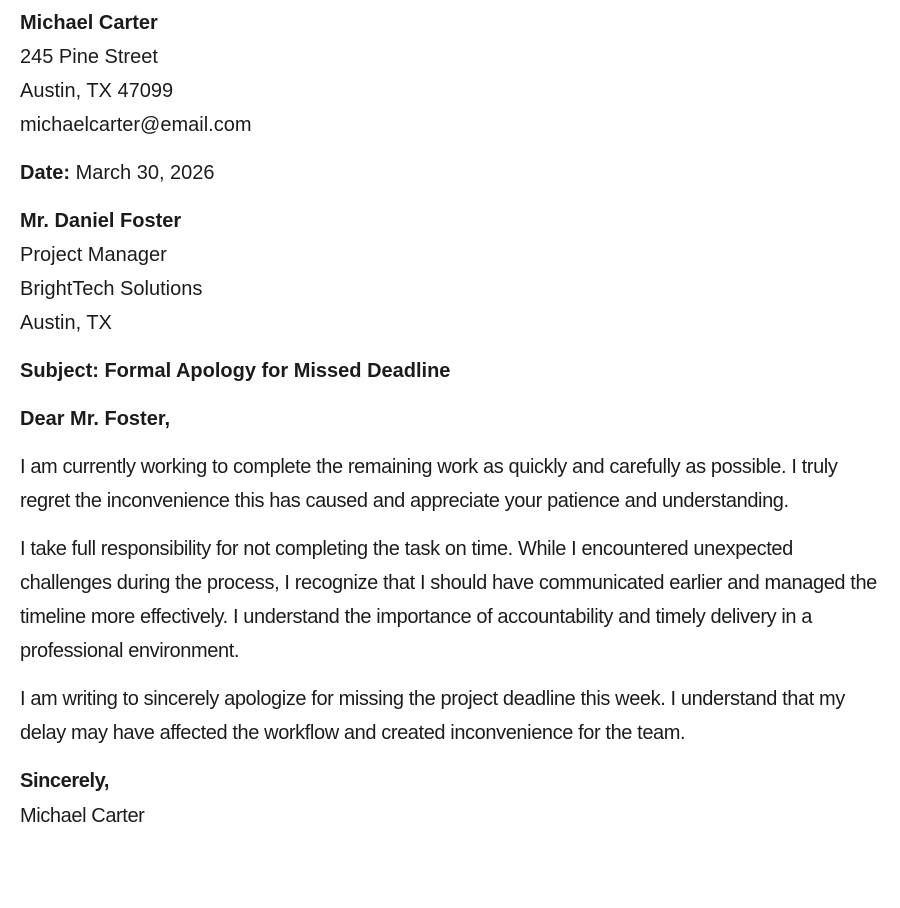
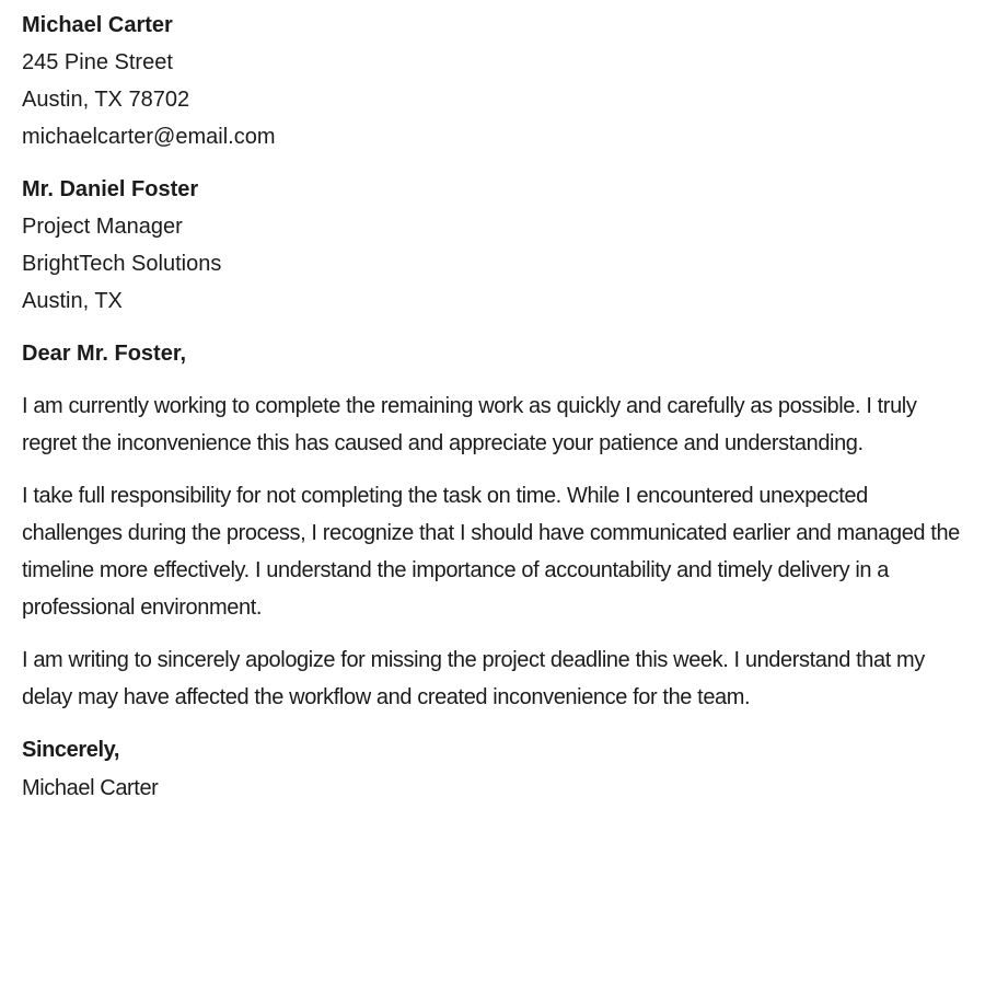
  Michael Carter
  245 Pine Street
- Austin, TX 47099
+ Austin, TX 78702
  michaelcarter@email.com
- Date: March 30, 2026
  Mr. Daniel Foster
  Project Manager
  BrightTech Solutions
  Austin, TX
- Subject: Formal Apology for Missed Deadline
  Dear Mr. Foster,
  I am currently working to complete the remaining work as quickly and carefully as possible. I truly regret the inconvenience this has caused and appreciate your patience and understanding.
  I take full responsibility for not completing the task on time. While I encountered unexpected challenges during the process, I recognize that I should have communicated earlier and managed the timeline more effectively. I understand the importance of accountability and timely delivery in a professional environment.
  I am writing to sincerely apologize for missing the project deadline this week. I understand that my delay may have affected the workflow and created inconvenience for the team.
  Sincerely,
  Michael Carter
